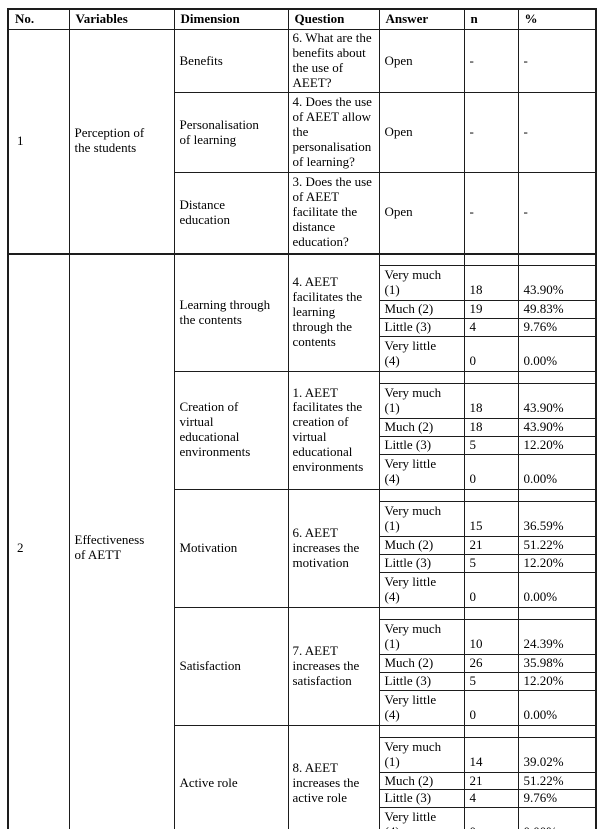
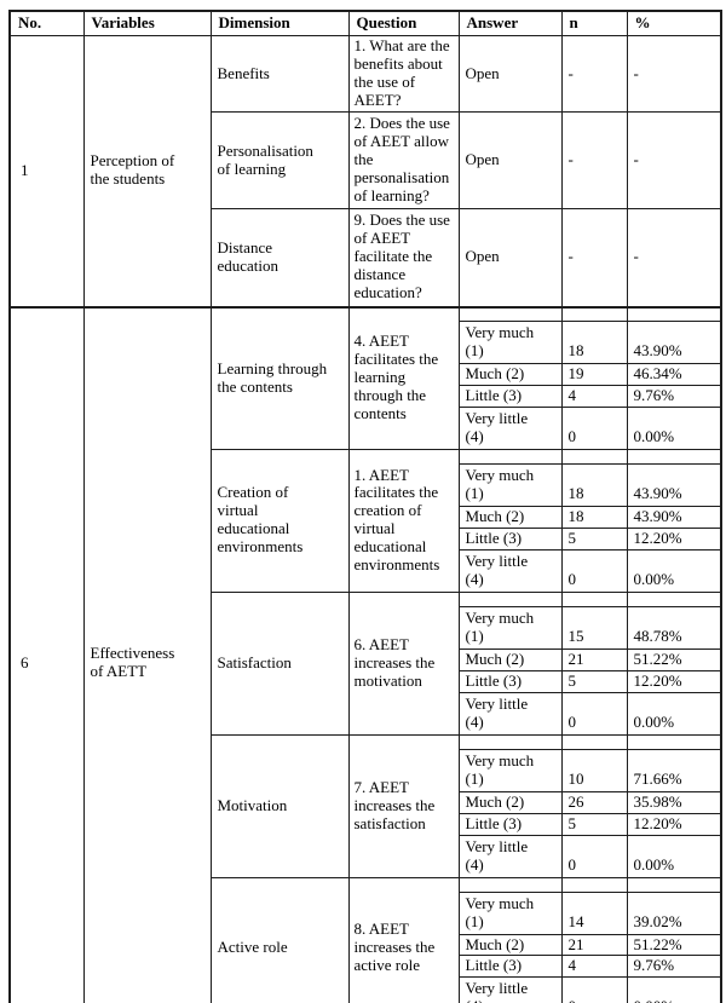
  No.	Variables	Dimension	Question	Answer	n	%
- 1	Perception of the students	Benefits	6. What are the benefits about the use of AEET?	Open	-	-
+ 1	Perception of the students	Benefits	1. What are the benefits about the use of AEET?	Open	-	-
- Personalisation of learning	4. Does the use of AEET allow the personalisation of learning?	Open	-	-
+ Personalisation of learning	2. Does the use of AEET allow the personalisation of learning?	Open	-	-
- Distance education	3. Does the use of AEET facilitate the distance education?	Open	-	-
+ Distance education	9. Does the use of AEET facilitate the distance education?	Open	-	-
- 2	Effectiveness of AETT	Learning through the contents	4. AEET facilitates the learning through the contents
+ 6	Effectiveness of AETT	Learning through the contents	4. AEET facilitates the learning through the contents
  Very much (1)	18	43.90%
- Much (2)	19	49.83%
+ Much (2)	19	46.34%
  Little (3)	4	9.76%
  Very little (4)	0	0.00%
  Creation of virtual educational environments	1. AEET facilitates the creation of virtual educational environments
  Very much (1)	18	43.90%
  Much (2)	18	43.90%
  Little (3)	5	12.20%
  Very little (4)	0	0.00%
- Motivation	6. AEET increases the motivation
+ Satisfaction	6. AEET increases the motivation
- Very much (1)	15	36.59%
+ Very much (1)	15	48.78%
  Much (2)	21	51.22%
  Little (3)	5	12.20%
  Very little (4)	0	0.00%
- Satisfaction	7. AEET increases the satisfaction
+ Motivation	7. AEET increases the satisfaction
- Very much (1)	10	24.39%
+ Very much (1)	10	71.66%
  Much (2)	26	35.98%
  Little (3)	5	12.20%
  Very little (4)	0	0.00%
  Active role	8. AEET increases the active role
  Very much (1)	14	39.02%
  Much (2)	21	51.22%
  Little (3)	4	9.76%
